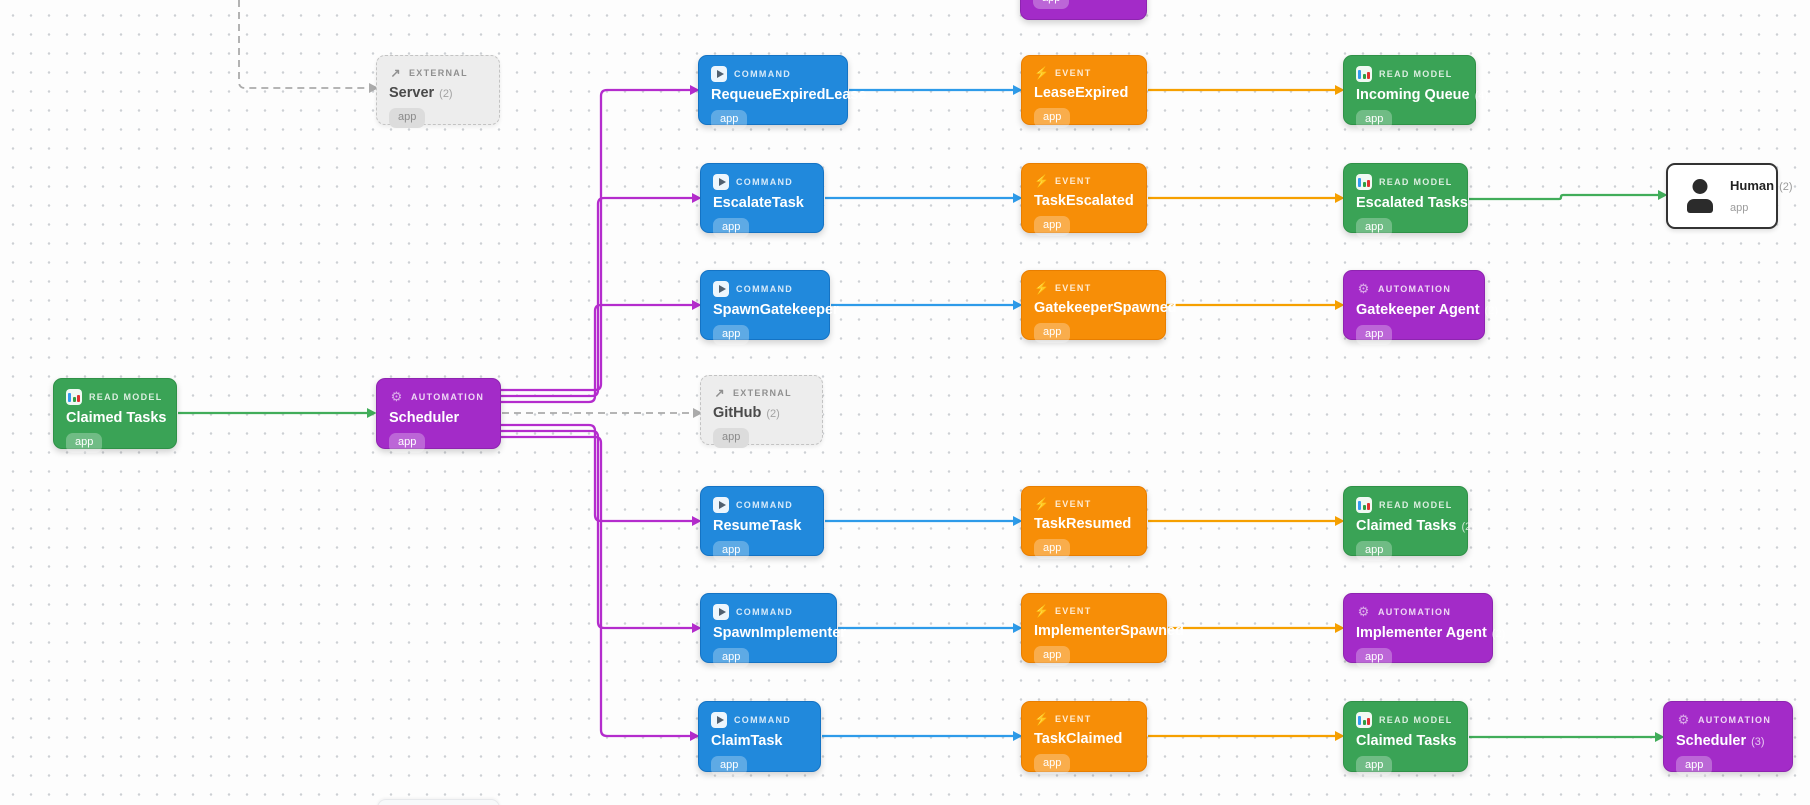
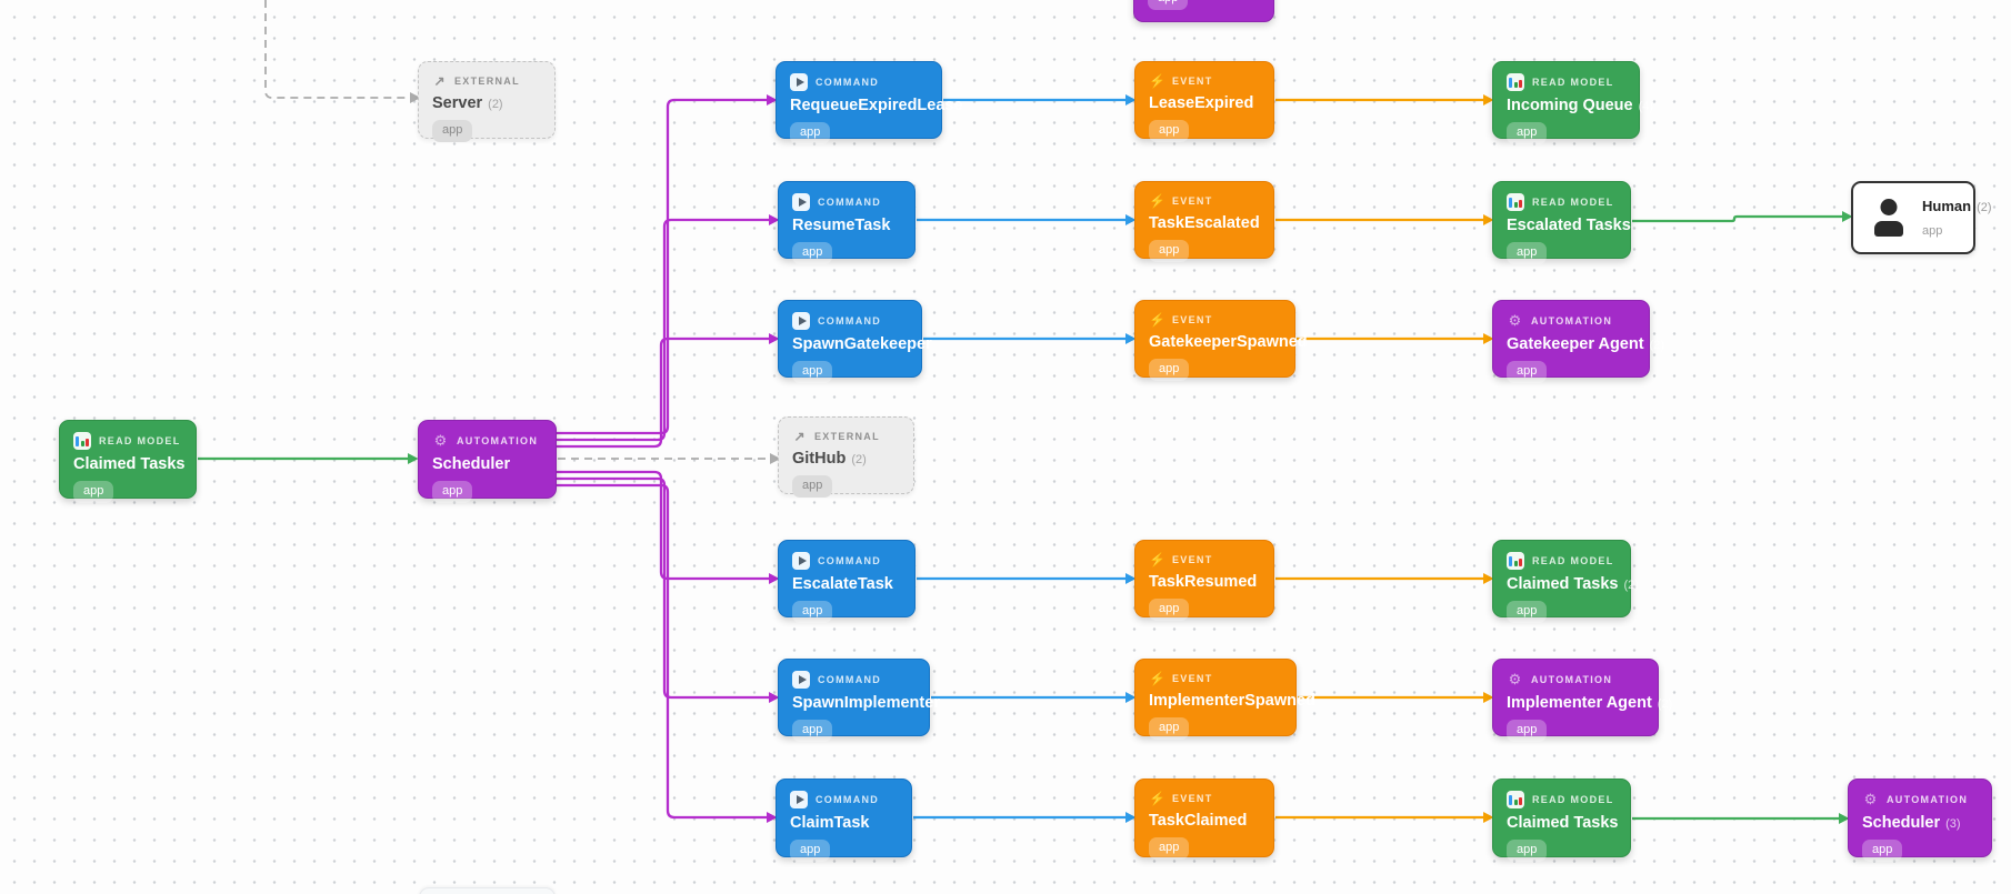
  ↗
  EXTERNAL
  Server
  (2)
  app
  COMMAND
  RequeueExpiredLease
  app
  ⚡
  EVENT
  LeaseExpired
  app
  READ MODEL
  Incoming Queue
  (4)
  app
  COMMAND
- EscalateTask
+ ResumeTask
  app
  ⚡
  EVENT
  TaskEscalated
  app
  READ MODEL
  Escalated Tasks
  app
  Human
  (2)
  app
  COMMAND
  SpawnGatekeeper
  app
  ⚡
  EVENT
  GatekeeperSpawned
  app
  ⚙
  AUTOMATION
  Gatekeeper Agent
  (2)
  app
  READ MODEL
  Claimed Tasks
  app
  ⚙
  AUTOMATION
  Scheduler
  app
  ↗
  EXTERNAL
  GitHub
  (2)
  app
  COMMAND
- ResumeTask
+ EscalateTask
  app
  ⚡
  EVENT
  TaskResumed
  app
  READ MODEL
  Claimed Tasks
  (2)
  app
  COMMAND
  SpawnImplementer
  app
  ⚡
  EVENT
  ImplementerSpawned
  app
  ⚙
  AUTOMATION
  Implementer Agent
  (2)
  app
  COMMAND
  ClaimTask
  app
  ⚡
  EVENT
  TaskClaimed
  app
  READ MODEL
  Claimed Tasks
  app
  ⚙
  AUTOMATION
  Scheduler
  (3)
  app
